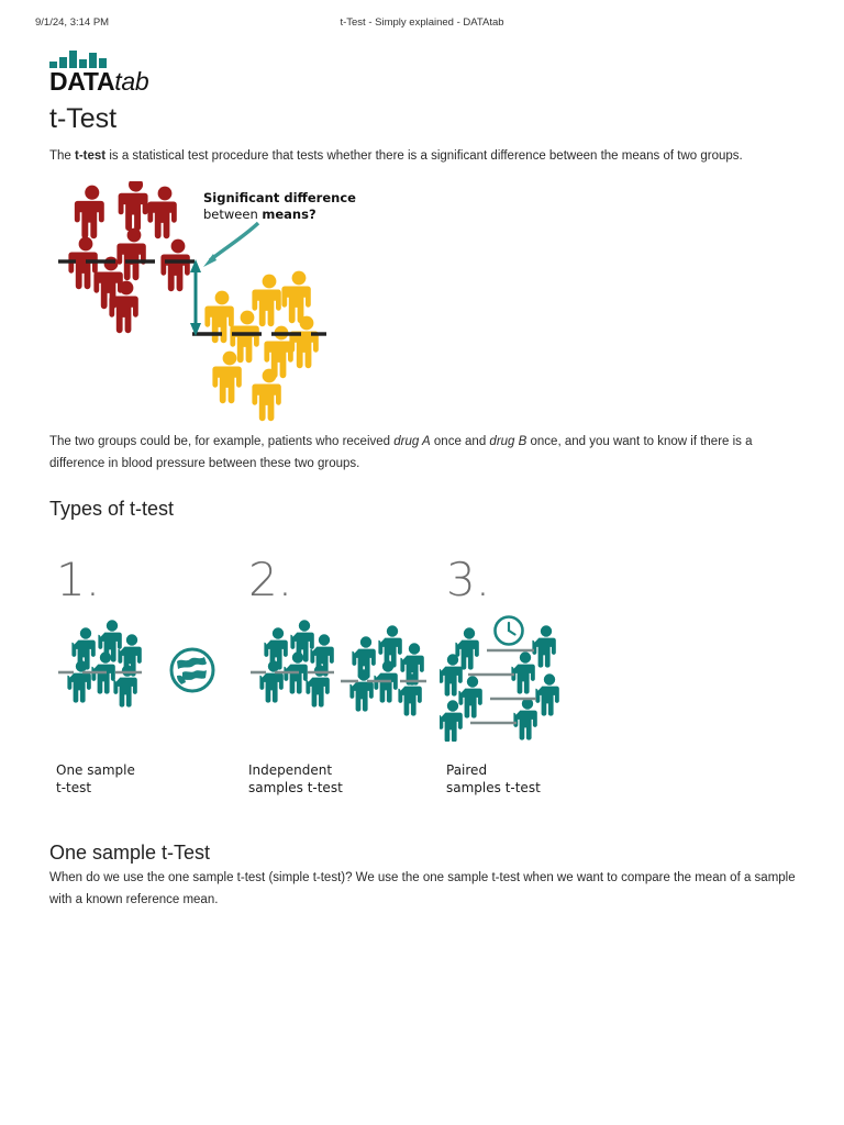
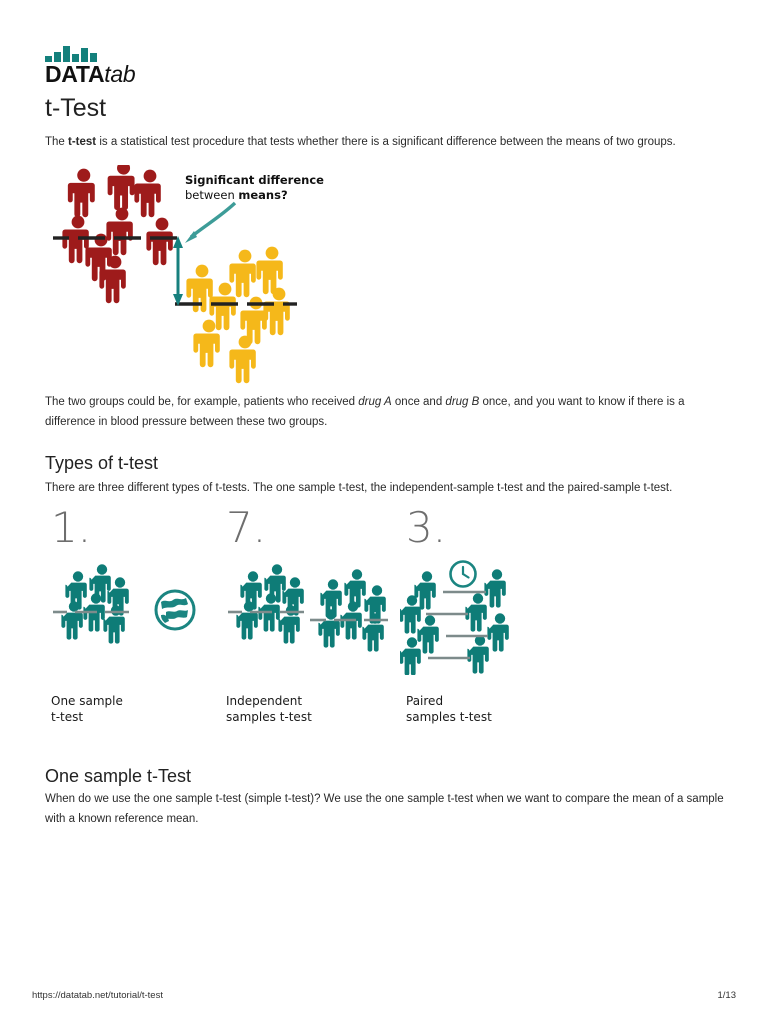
- 9/1/24, 3:14 PM
- t-Test - Simply explained - DATAtab
  DATAtab
  t-Test
  The t-test is a statistical test procedure that tests whether there is a significant difference between the means of two groups.
  Significant difference
  between means?
  The two groups could be, for example, patients who received drug A once and drug B once, and you want to know if there is a difference in blood pressure between these two groups.
  Types of t-test
+ There are three different types of t-tests. The one sample t-test, the independent-sample t-test and the paired-sample t-test.
  1.
  One sample
  t-test
- 2.
+ 7.
  Independent
  samples t-test
  3.
  Paired
  samples t-test
  One sample t-Test
  When do we use the one sample t-test (simple t-test)? We use the one sample t-test when we want to compare the mean of a sample with a known reference mean.
+ https://datatab.net/tutorial/t-test
+ 1/13
